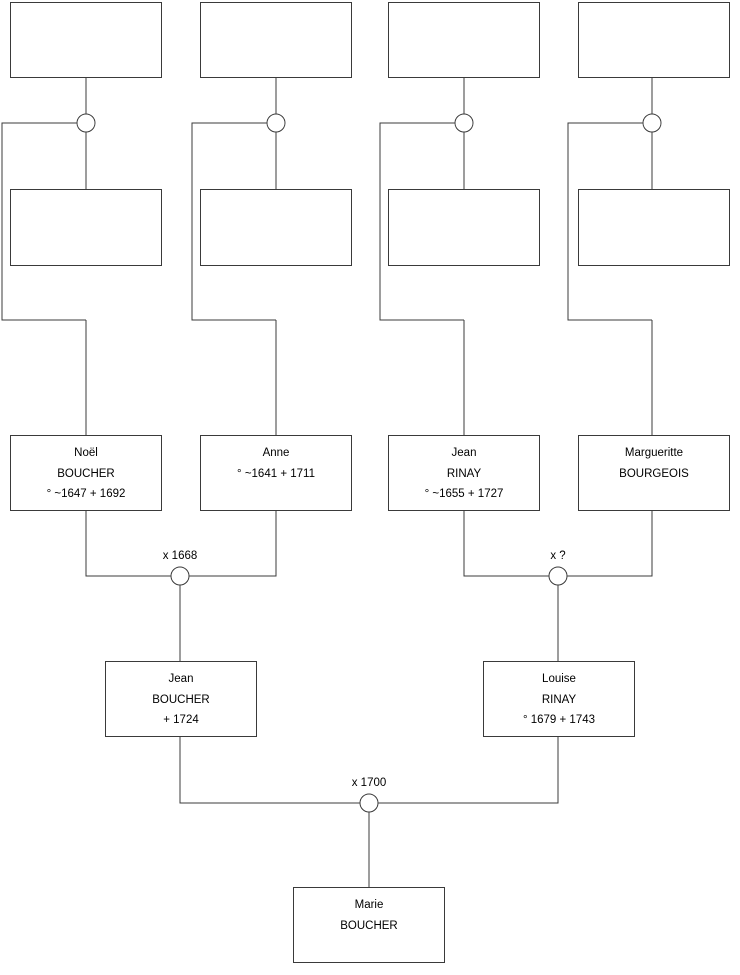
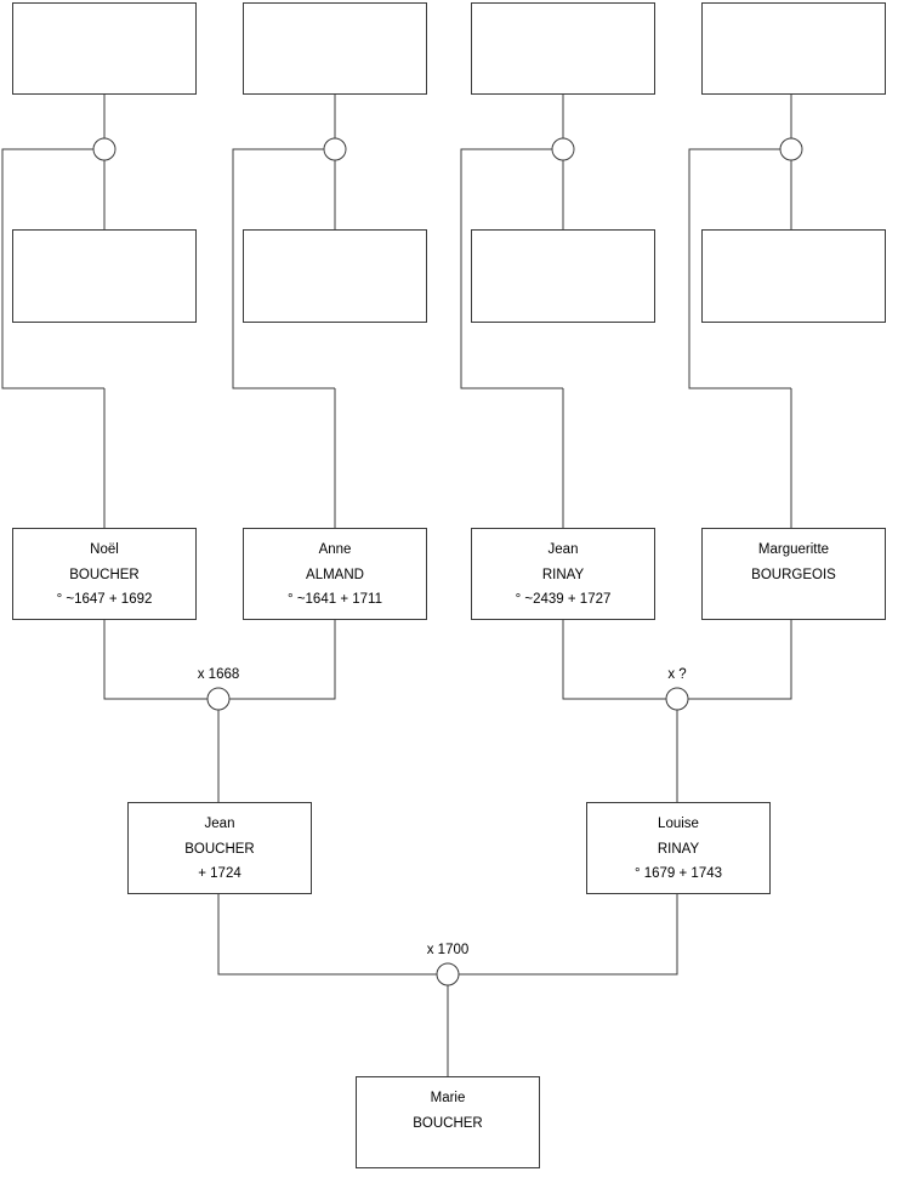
  Noël
  BOUCHER
  ° ~1647 + 1692
  Anne
+ ALMAND
  ° ~1641 + 1711
  Jean
  RINAY
- ° ~1655 + 1727
+ ° ~2439 + 1727
  Margueritte
  BOURGEOIS
  Jean
  BOUCHER
  + 1724
  Louise
  RINAY
  ° 1679 + 1743
  Marie
  BOUCHER
  x 1668
  x ?
  x 1700
